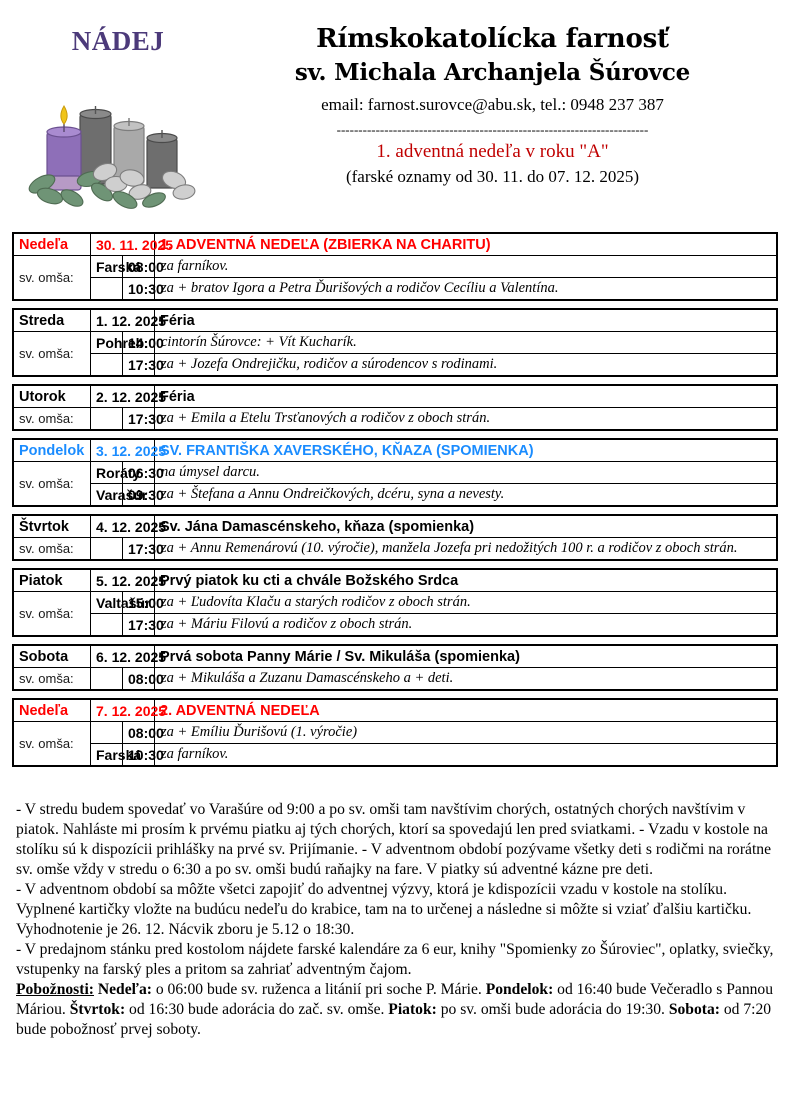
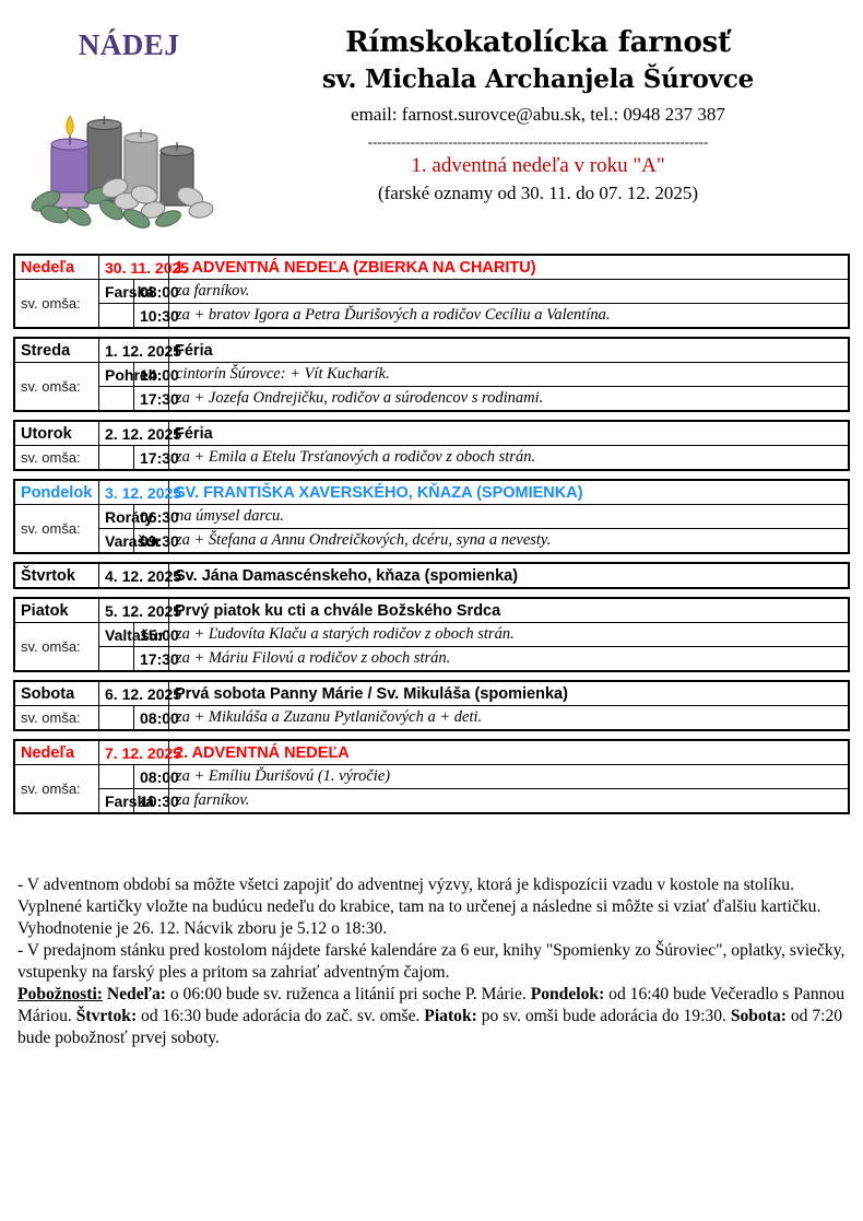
  NÁDEJ
  Rímskokatolícka farnosť
  sv. Michala Archanjela Šúrovce
  email: farnost.surovce@abu.sk, tel.: 0948 237 387
  ------------------------------------------------------------------------
  1. adventná nedeľa v roku "A"
  (farské oznamy od 30. 11. do 07. 12. 2025)
  Nedeľa	30. 11. 20	1. ADVENTNÁ NEDEĽA (ZBIERKA NA CHARITU)
  sv. omša:	Fars	08:00	za farníkov.
  	10:30	za + bratov Igora a Petra Ďurišových a rodičov Cecíliu a Valentína.
  Streda	1. 12. 202	Féria
  sv. omša:	Pohr	14:00	cintorín Šúrovce: + Vít Kucharík.
  	17:30	za + Jozefa Ondrejičku, rodičov a súrodencov s rodinami.
  Utorok	2. 12. 202	Féria
  sv. omša:		17:30	za + Emila a Etelu Trsťanových a rodičov z oboch strán.
  Pondelok	3. 12. 202	SV. FRANTIŠKA XAVERSKÉHO, KŇAZA (SPOMIENKA)
  sv. omša:	Rorá	06:30	na úmysel darcu.
  Vara	09:30	za + Štefana a Annu Ondreičkových, dcéru, syna a nevesty.
  Štvrtok	4. 12. 202	Sv. Jána Damascénskeho, kňaza (spomienka)
- sv. omša:		17:30	za + Annu Remenárovú (10. výročie), manžela Jozefa pri nedožitých 100 r. a rodičov z oboch strán.
  Piatok	5. 12. 202	Prvý piatok ku cti a chvále Božského Srdca
  sv. omša:	Valta	15:00	za + Ľudovíta Klaču a starých rodičov z oboch strán.
  	17:30	za + Máriu Filovú a rodičov z oboch strán.
  Sobota	6. 12. 202	Prvá sobota Panny Márie / Sv. Mikuláša (spomienka)
- sv. omša:		08:00	za + Mikuláša a Zuzanu Damascénskeho a + deti.
+ sv. omša:		08:00	za + Mikuláša a Zuzanu Pytlaničových a + deti.
  Nedeľa	7. 12. 202	2. ADVENTNÁ NEDEĽA
  sv. omša:		08:00	za + Emíliu Ďurišovú (1. výročie)
  Fars	10:30	za farníkov.
- - V stredu budem spovedať vo Varašúre od 9:00 a po sv. omši tam navštívim chorých, ostatných chorých navštívim v piatok. Nahláste mi prosím k prvému piatku aj tých chorých, ktorí sa spovedajú len pred sviatkami. - Vzadu v kostole na stolíku sú k dispozícii prihlášky na prvé sv. Prijímanie. - V adventnom období pozývame všetky deti s rodičmi na rorátne sv. omše vždy v stredu o 6:30 a po sv. omši budú raňajky na fare. V piatky sú adventné kázne pre deti.
  - V adventnom období sa môžte všetci zapojiť do adventnej výzvy, ktorá je kdispozícii vzadu v kostole na stolíku. Vyplnené kartičky vložte na budúcu nedeľu do krabice, tam na to určenej a následne si môžte si vziať ďalšiu kartičku. Vyhodnotenie je 26. 12. Nácvik zboru je 5.12 o 18:30.
  - V predajnom stánku pred kostolom nájdete farské kalendáre za 6 eur, knihy "Spomienky zo Šúroviec", oplatky, sviečky, vstupenky na farský ples a pritom sa zahriať adventným čajom.
  Pobožnosti: Nedeľa: o 06:00 bude sv. ruženca a litánií pri soche P. Márie. Pondelok: od 16:40 bude Večeradlo s Pannou Máriou. Štvrtok: od 16:30 bude adorácia do zač. sv. omše. Piatok: po sv. omši bude adorácia do 19:30. Sobota: od 7:20 bude pobožnosť prvej soboty.
